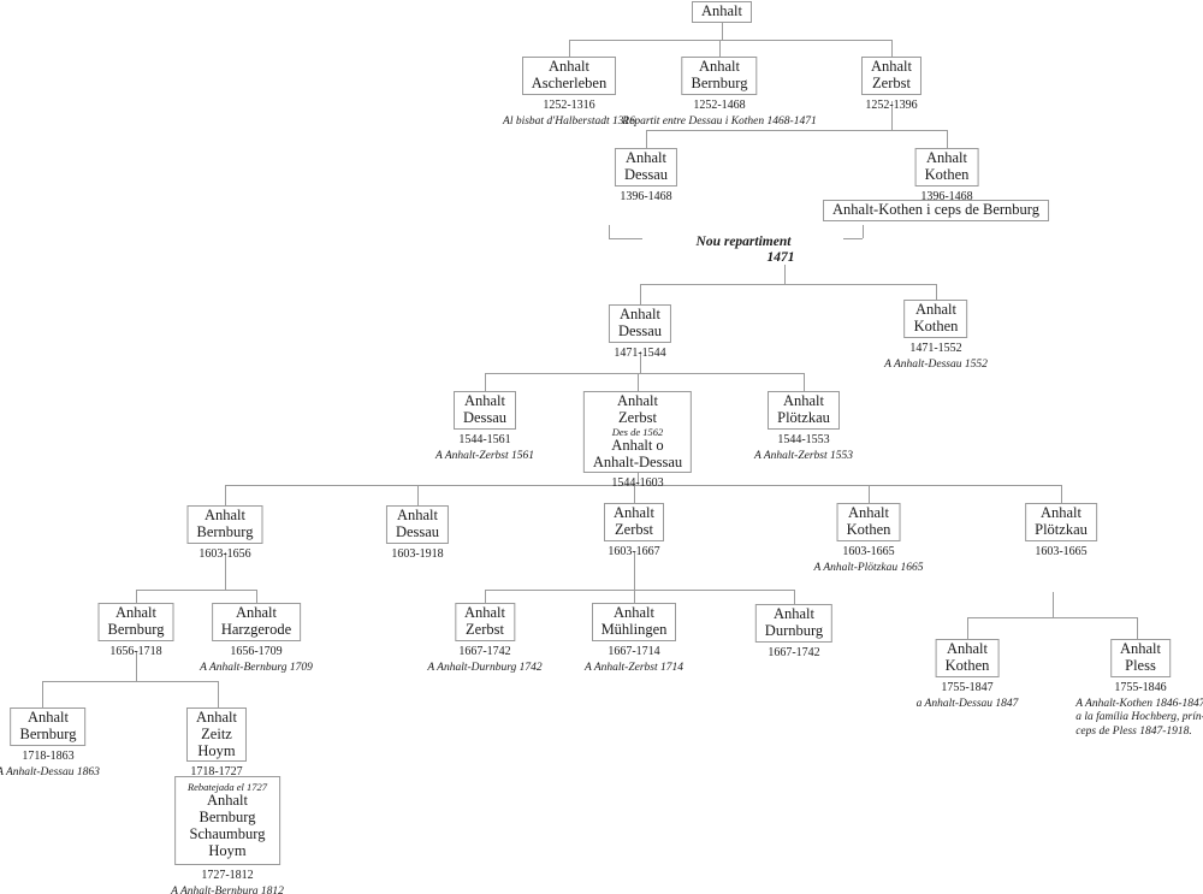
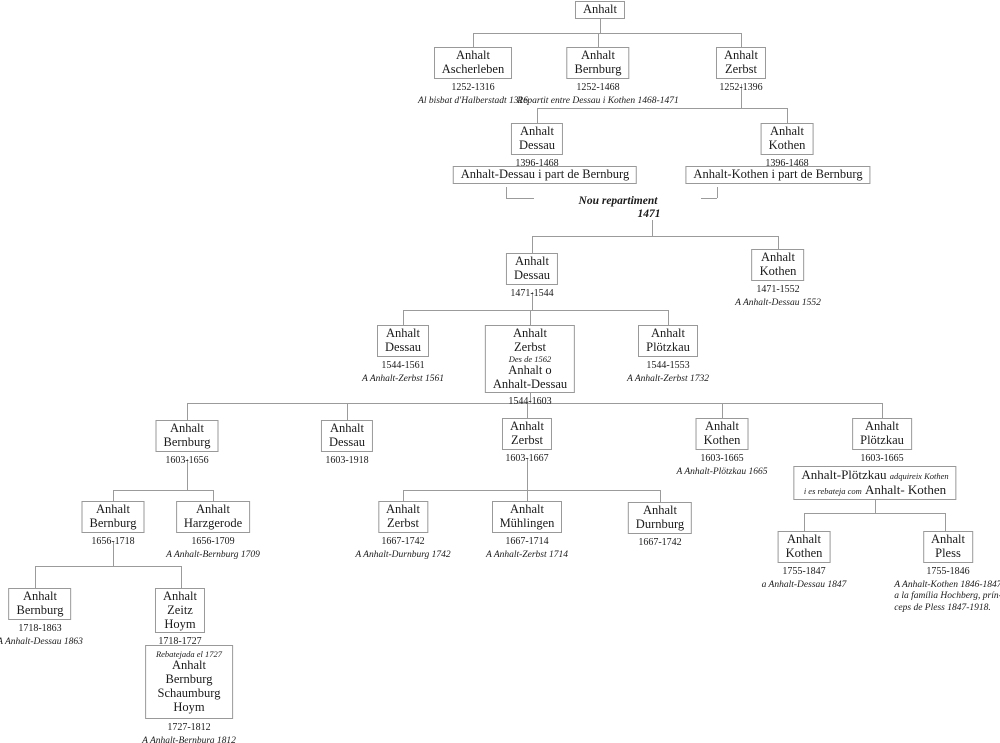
  Anhalt
  Anhalt
  Ascherleben
  1252-1316
  Al bisbat d'Halberstadt 1316
  Anhalt
  Bernburg
  1252-1468
  Repartit entre Dessau i Kothen 1468-1471
  Anhalt
  Zerbst
  1252-1396
  Anhalt
  Dessau
  1396-1468
  Anhalt
  Kothen
  1396-1468
+ Anhalt-Dessau i part de Bernburg
- Anhalt-Kothen i ceps de Bernburg
+ Anhalt-Kothen i part de Bernburg
  Nou repartiment
  1471
  Anhalt
  Dessau
  1471-1544
  Anhalt
  Kothen
  1471-1552
  A Anhalt-Dessau 1552
  Anhalt
  Dessau
  1544-1561
  A Anhalt-Zerbst 1561
  Anhalt
  Zerbst
  Des de 1562
  Anhalt o
  Anhalt-Dessau
  1544-1603
  Anhalt
  Plötzkau
  1544-1553
- A Anhalt-Zerbst 1553
+ A Anhalt-Zerbst 1732
  Anhalt
  Bernburg
  1603-1656
  Anhalt
  Dessau
  1603-1918
  Anhalt
  Zerbst
  1603-1667
  Anhalt
  Kothen
  1603-1665
  A Anhalt-Plötzkau 1665
  Anhalt
  Plötzkau
  1603-1665
+ Anhalt-Plötzkau adquireix Kothen
+ i es rebateja com Anhalt- Kothen
  Anhalt
  Bernburg
  1656-1718
  Anhalt
  Harzgerode
  1656-1709
  A Anhalt-Bernburg 1709
  Anhalt
  Zerbst
  1667-1742
  A Anhalt-Durnburg 1742
  Anhalt
  Mühlingen
  1667-1714
  A Anhalt-Zerbst 1714
  Anhalt
  Durnburg
  1667-1742
  Anhalt
  Kothen
  1755-1847
  a Anhalt-Dessau 1847
  Anhalt
  Pless
  1755-1846
  A Anhalt-Kothen 1846-1847
  a la família Hochberg, prín
  ceps de Pless 1847-1918.
  Anhalt
  Bernburg
  1718-1863
  Anhalt-Dessau 1863
  Anhalt
  Zeitz
  Hoym
  1718-1727
  Rebatejada el 1727
  Anhalt
  Bernburg
  Schaumburg
  Hoym
  1727-1812
  A Anhalt-Bernburg 1812
